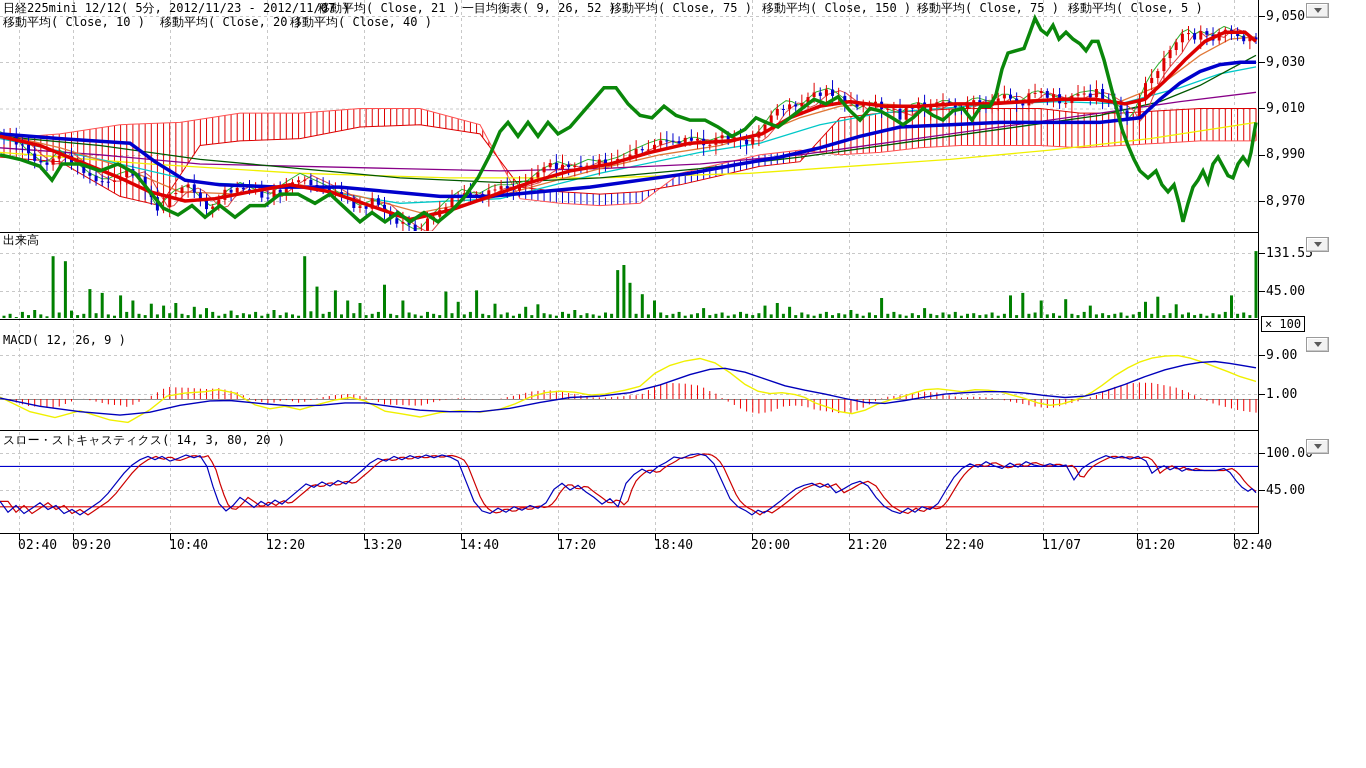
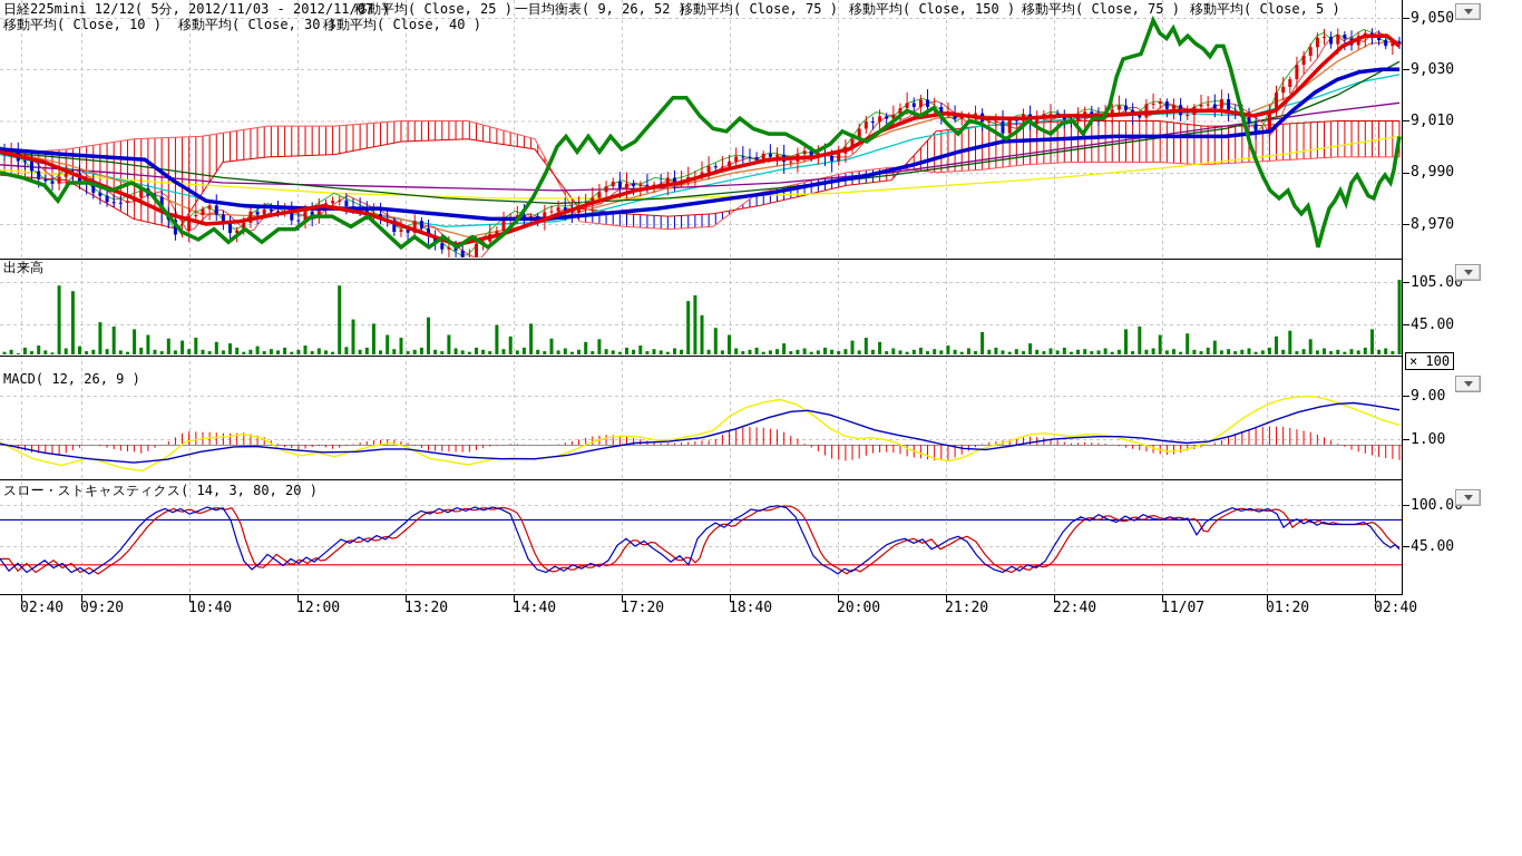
- 日経225mini 12/12( 5分, 2012/11/23 - 2012/11/07 )
+ 日経225mini 12/12( 5分, 2012/11/03 - 2012/11/07 )
- 移動平均( Close, 21 )
+ 移動平均( Close, 25 )
  一目均衡表( 9, 26, 52 )
  移動平均( Close, 75 )
  移動平均( Close, 150 )
  移動平均( Close, 75 )
  移動平均( Close, 5 )
  移動平均( Close, 10 )
- 移動平均( Close, 20 )
+ 移動平均( Close, 30 )
  移動平均( Close, 40 )
  出来高
  MACD( 12, 26, 9 )
  スロー・ストキャスティクス( 14, 3, 80, 20 )
  9,050
  9,030
  9,010
  8,990
  8,970
- 131.55
+ 105.00
  45.00
  × 100
  9.00
  1.00
  100.0
  45.00
  02:40
  09:20
  10:40
- 12:20
+ 12:00
  13:20
  14:40
  17:20
  18:40
  20:00
  21:20
  22:40
  11/07
  01:20
  02:40
